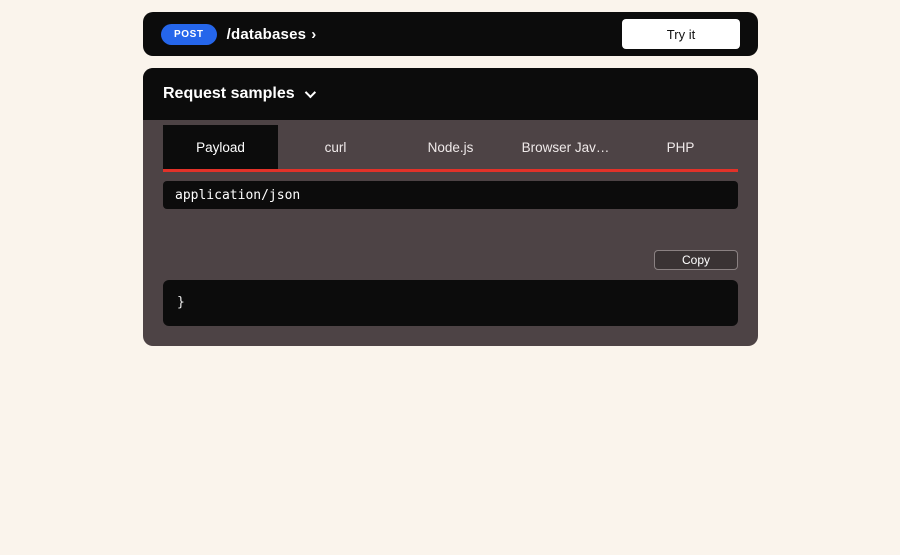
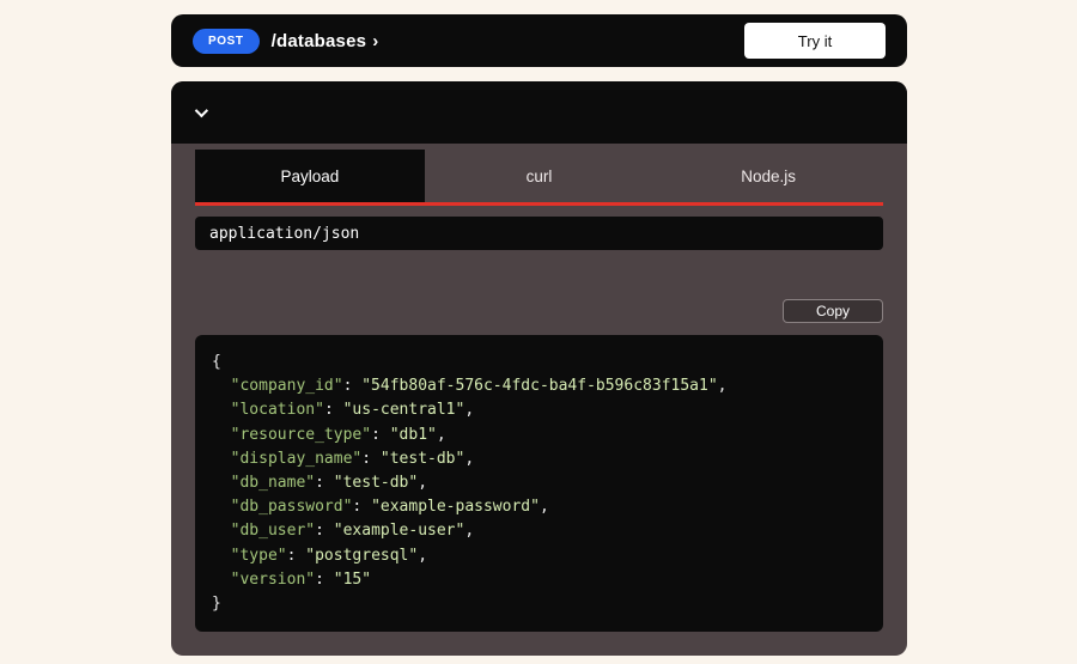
  POST
  /databases
  ›
  Try it
- Request samples
  Payload
  curl
  Node.js
- Browser Jav…
- PHP
  application/json
  Copy
+ {
+ "company_id": "54fb80af-576c-4fdc-ba4f-b596c83f15a1",
+ "location": "us-central1",
+ "resource_type": "db1",
+ "display_name": "test-db",
+ "db_name": "test-db",
+ "db_password": "example-password",
+ "db_user": "example-user",
+ "type": "postgresql",
+ "version": "15"
  }
